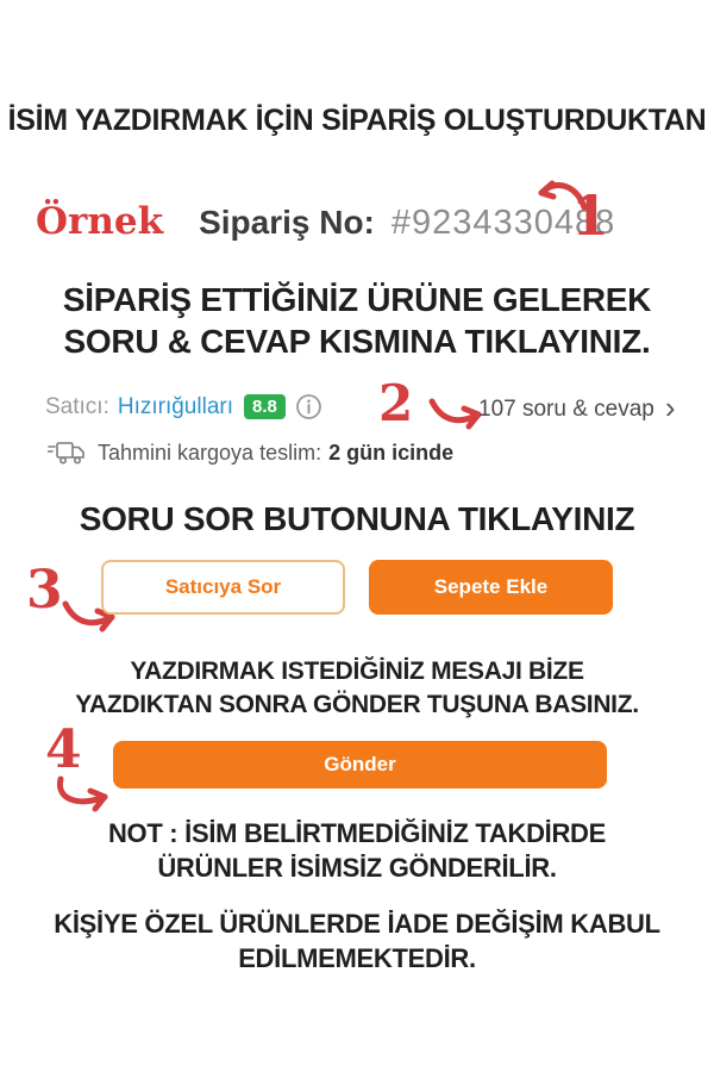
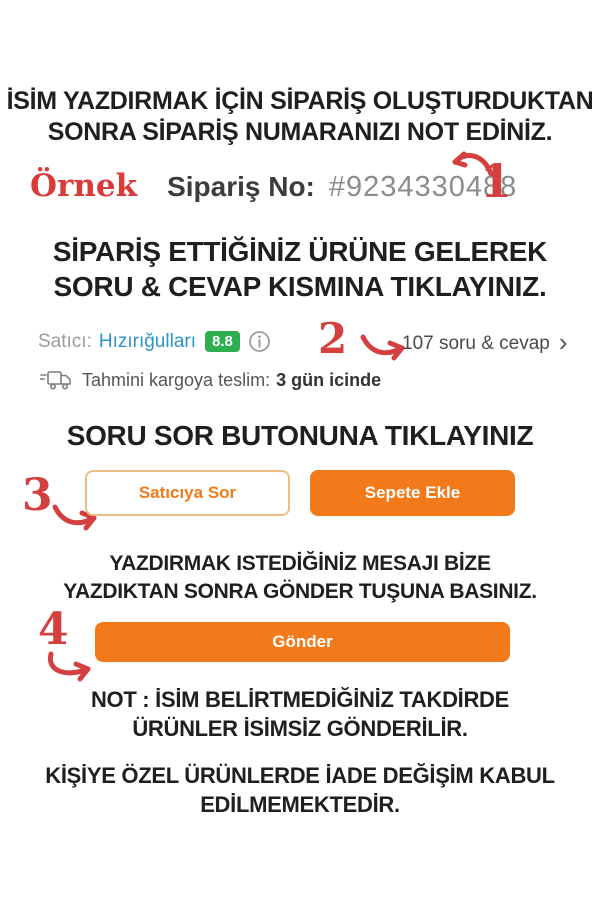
  İSİM YAZDIRMAK İÇİN SİPARİŞ OLUŞTURDUKTAN
+ SONRA SİPARİŞ NUMARANIZI NOT EDİNİZ.
  Örnek
  Sipariş No:
  #9234330488
  1
  SİPARİŞ ETTİĞİNİZ ÜRÜNE GELEREK
  SORU & CEVAP KISMINA TIKLAYINIZ.
  Satıcı:
  Hızırığulları
  8.8
  2
  107 soru & cevap
  ›
  Tahmini kargoya teslim:
- 2 gün icinde
+ 3 gün icinde
  SORU SOR BUTONUNA TIKLAYINIZ
  3
  Satıcıya Sor
  Sepete Ekle
  YAZDIRMAK ISTEDİĞİNİZ MESAJI BİZE
  YAZDIKTAN SONRA GÖNDER TUŞUNA BASINIZ.
  4
  Gönder
  NOT : İSİM BELİRTMEDİĞİNİZ TAKDİRDE
  ÜRÜNLER İSİMSİZ GÖNDERİLİR.
  KİŞİYE ÖZEL ÜRÜNLERDE İADE DEĞİŞİM KABUL
  EDİLMEMEKTEDİR.
